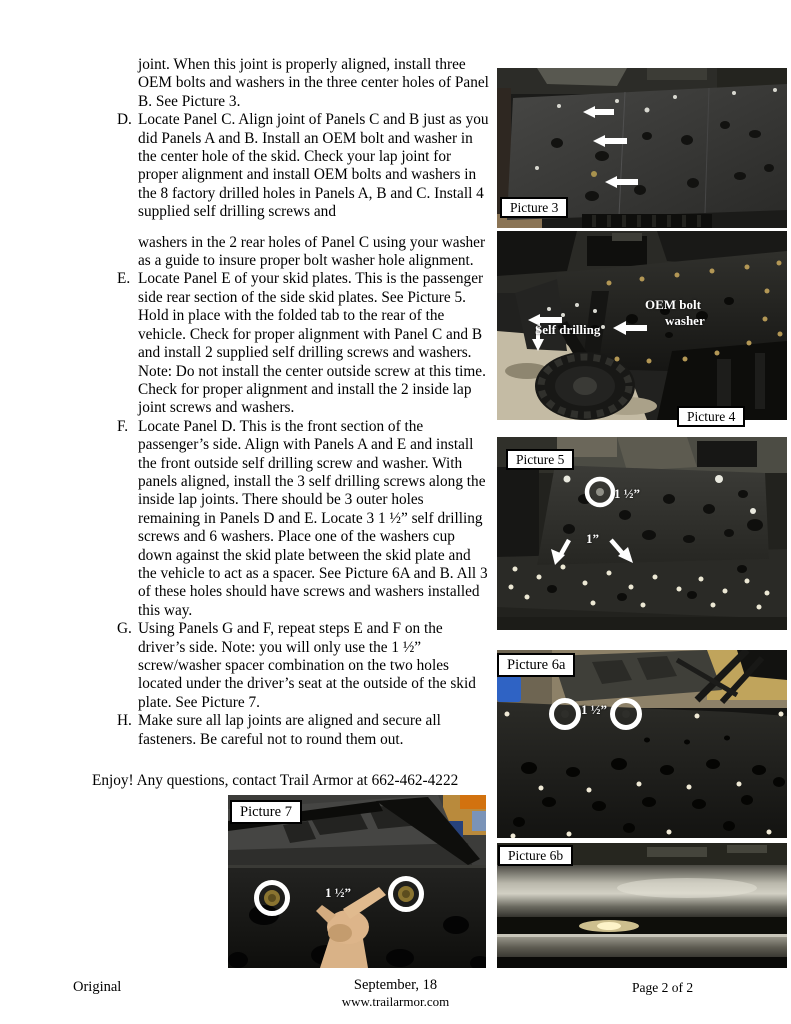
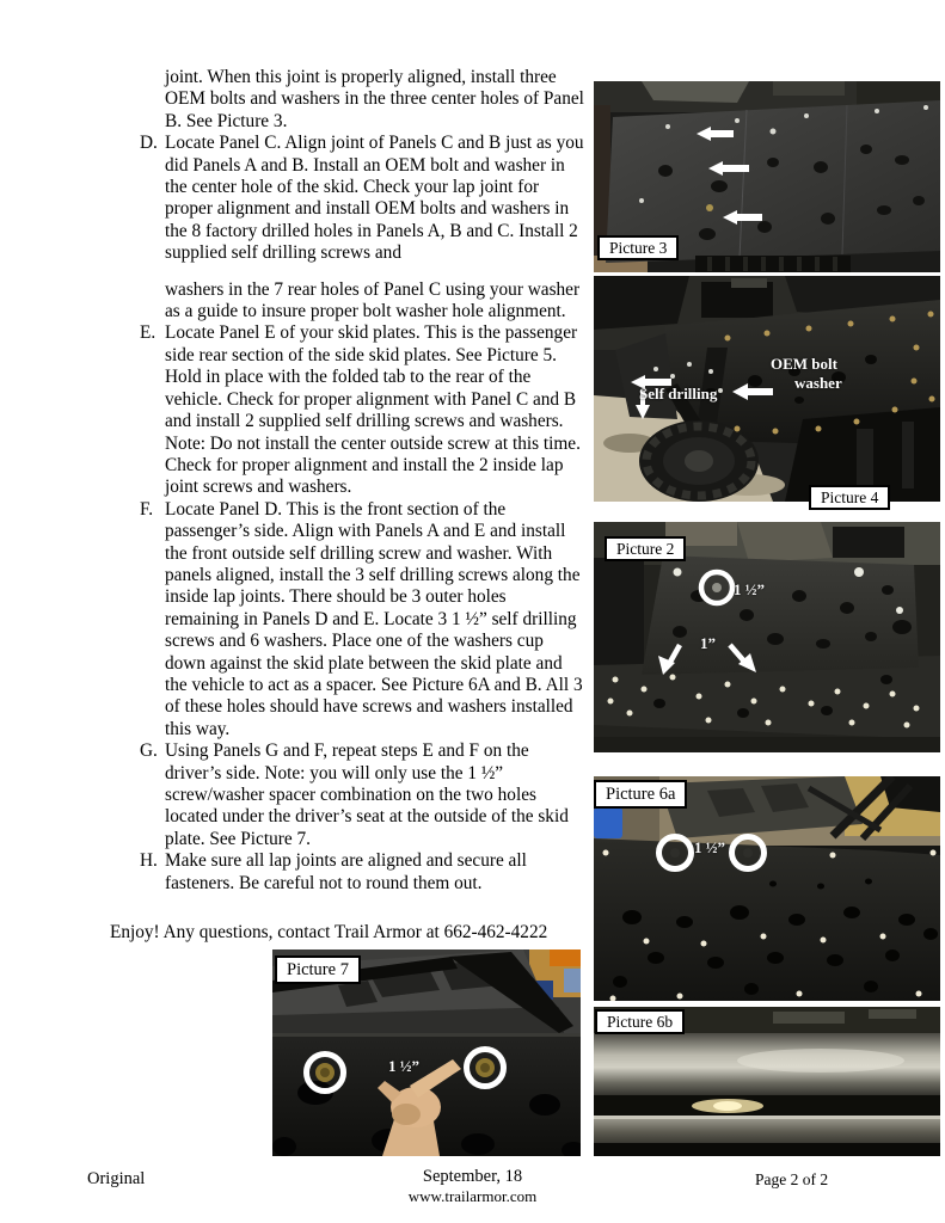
  joint. When this joint is properly aligned, install three OEM bolts and washers in the three center holes of Panel B. See Picture 3.
  D.
- Locate Panel C. Align joint of Panels C and B just as you did Panels A and B. Install an OEM bolt and washer in the center hole of the skid. Check your lap joint for proper alignment and install OEM bolts and washers in the 8 factory drilled holes in Panels A, B and C. Install 4 supplied self drilling screws and
+ Locate Panel C. Align joint of Panels C and B just as you did Panels A and B. Install an OEM bolt and washer in the center hole of the skid. Check your lap joint for proper alignment and install OEM bolts and washers in the 8 factory drilled holes in Panels A, B and C. Install 2 supplied self drilling screws and
- washers in the 2 rear holes of Panel C using your washer as a guide to insure proper bolt washer hole alignment.
+ washers in the 7 rear holes of Panel C using your washer as a guide to insure proper bolt washer hole alignment.
  E.
  Locate Panel E of your skid plates. This is the passenger side rear section of the side skid plates. See Picture 5. Hold in place with the folded tab to the rear of the vehicle. Check for proper alignment with Panel C and B and install 2 supplied self drilling screws and washers. Note: Do not install the center outside screw at this time. Check for proper alignment and install the 2 inside lap joint screws and washers.
  F.
  Locate Panel D. This is the front section of the passenger’s side. Align with Panels A and E and install the front outside self drilling screw and washer. With panels aligned, install the 3 self drilling screws along the inside lap joints. There should be 3 outer holes remaining in Panels D and E. Locate 3 1 ½” self drilling screws and 6 washers. Place one of the washers cup down against the skid plate between the skid plate and the vehicle to act as a spacer. See Picture 6A and B. All 3 of these holes should have screws and washers installed this way.
  G.
  Using Panels G and F, repeat steps E and F on the driver’s side. Note: you will only use the 1 ½” screw/washer spacer combination on the two holes located under the driver’s seat at the outside of the skid plate. See Picture 7.
  H.
  Make sure all lap joints are aligned and secure all fasteners. Be careful not to round them out.
  Enjoy! Any questions, contact Trail Armor at 662-462-4222
  Picture 3
  Picture 4
- Picture 5
+ Picture 2
  Picture 6a
  Picture 6b
  Picture 7
  OEM bolt
  washer
  Self drilling
  1 ½”
  1”
  1 ½”
  1 ½”
  Original
  September, 18
  www.trailarmor.com
  Page 2 of 2
